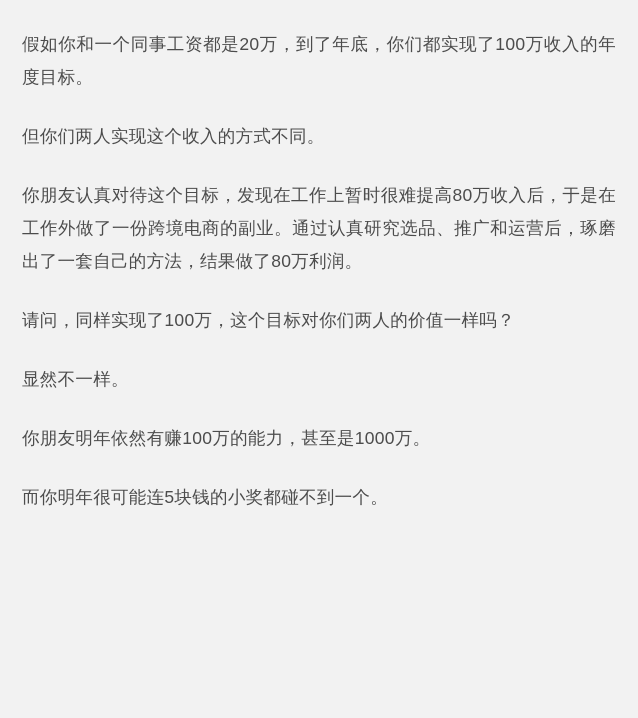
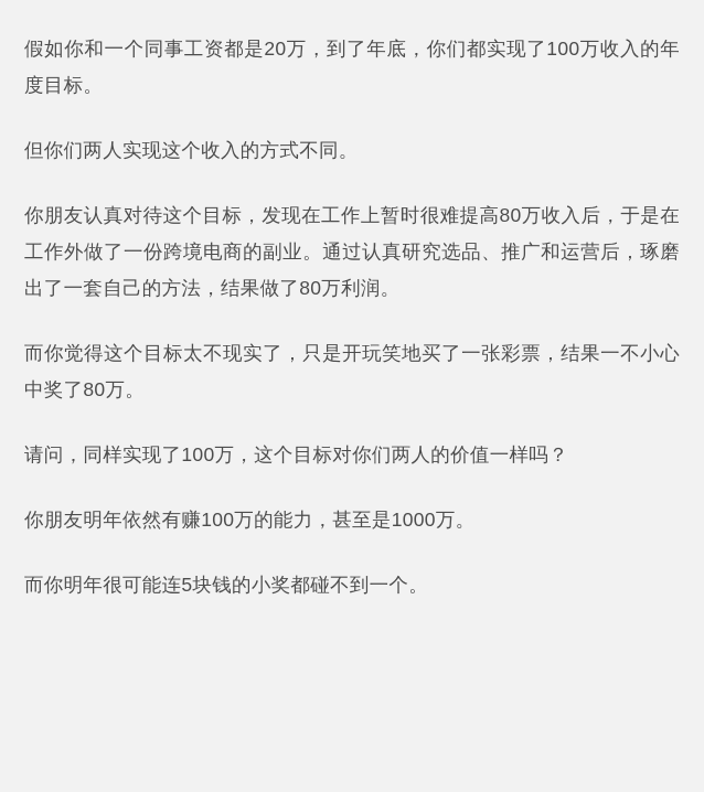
  假如你和一个同事工资都是20万，到了年底，你们都实现了100万收入的年度目标。
  但你们两人实现这个收入的方式不同。
  你朋友认真对待这个目标，发现在工作上暂时很难提高80万收入后，于是在工作外做了一份跨境电商的副业。通过认真研究选品、推广和运营后，琢磨出了一套自己的方法，结果做了80万利润。
+ 而你觉得这个目标太不现实了，只是开玩笑地买了一张彩票，结果一不小心中奖了80万。
  请问，同样实现了100万，这个目标对你们两人的价值一样吗？
- 显然不一样。
  你朋友明年依然有赚100万的能力，甚至是1000万。
  而你明年很可能连5块钱的小奖都碰不到一个。
